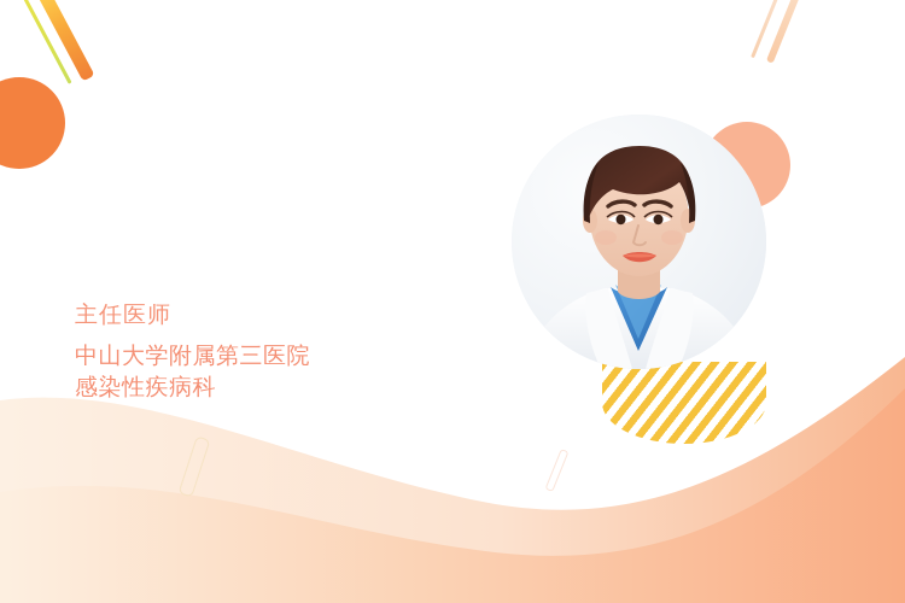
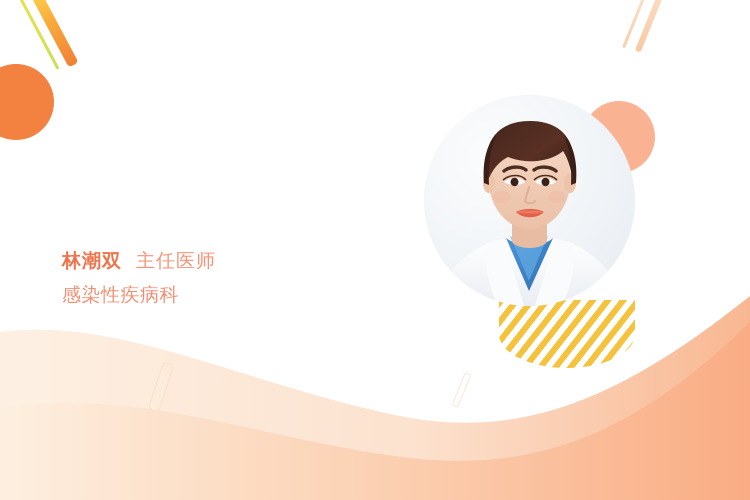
+ 林潮双
  主任医师
- 中山大学附属第三医院
  感染性疾病科
